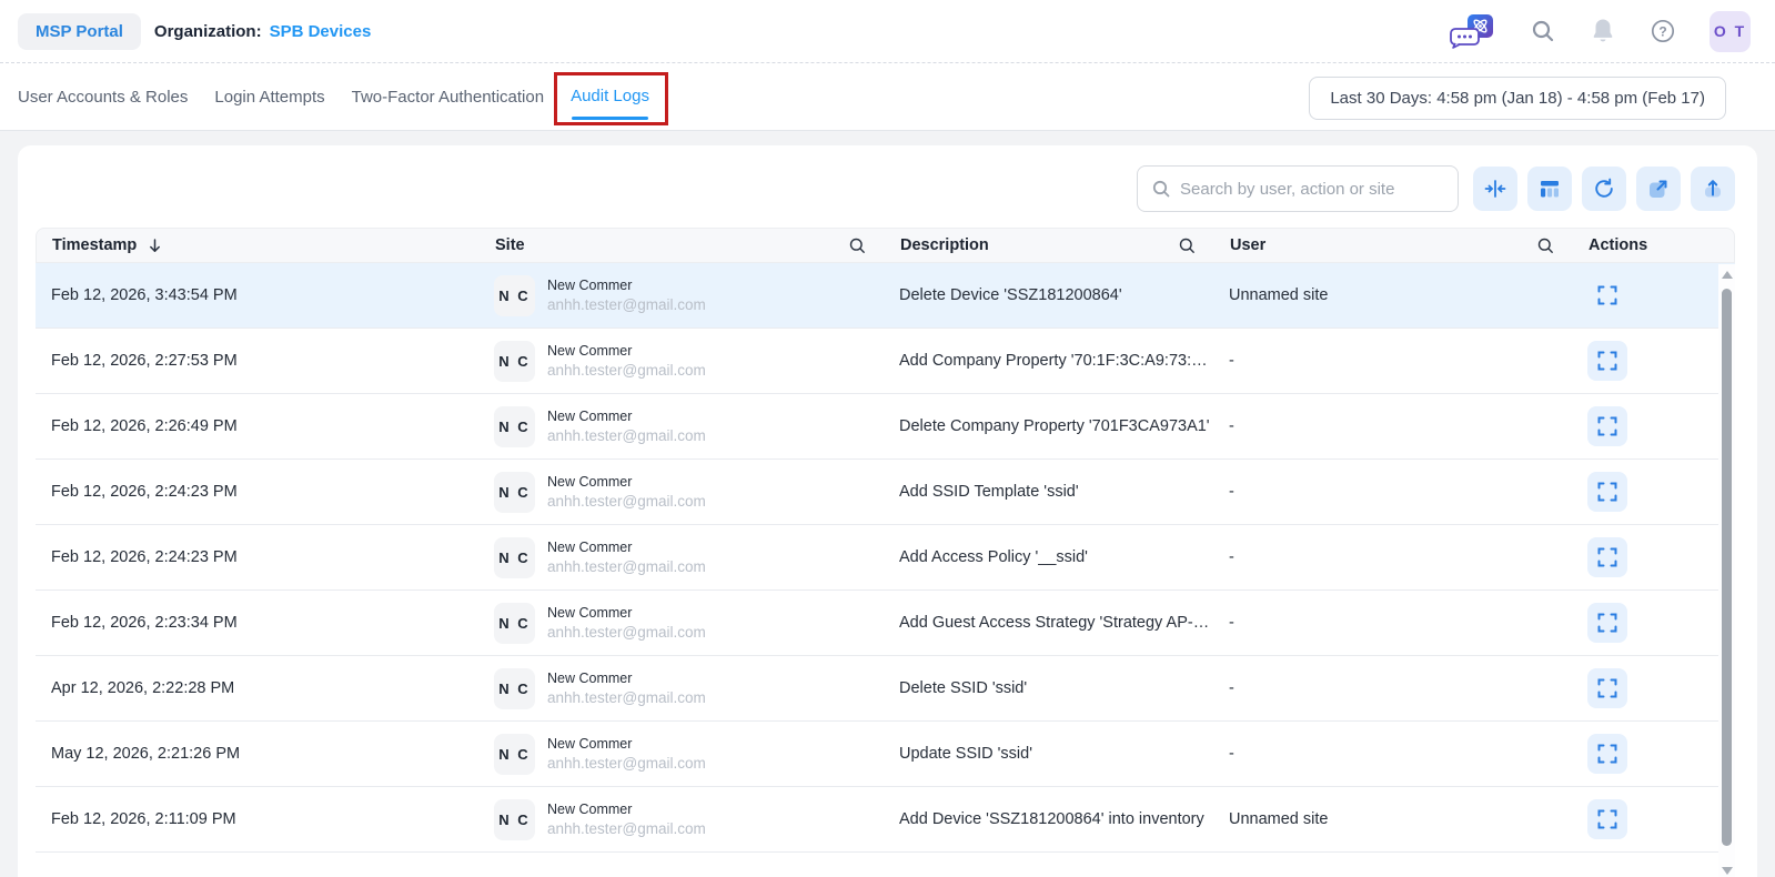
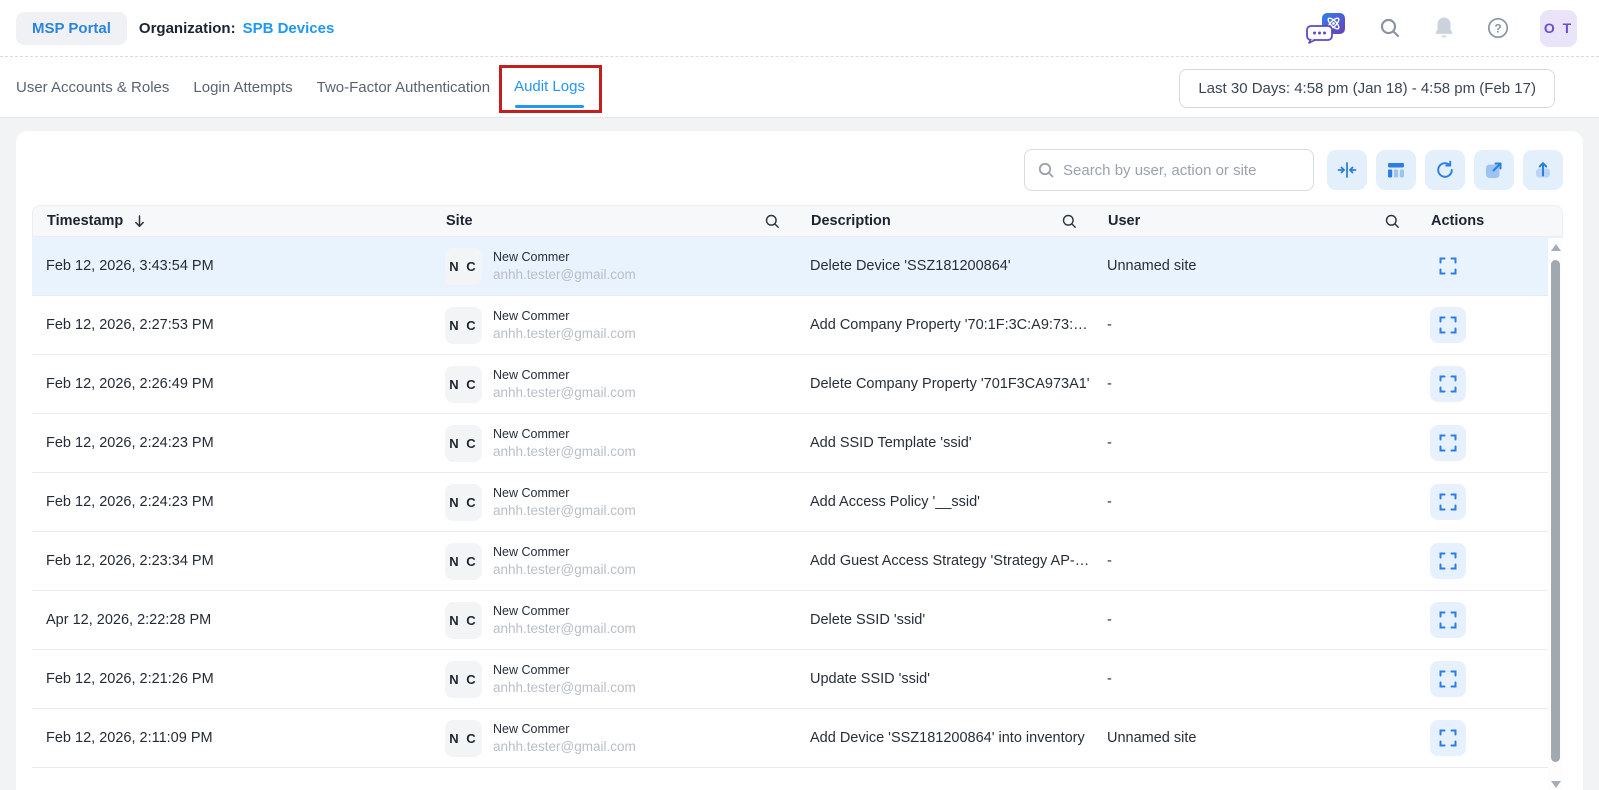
  MSP Portal
  Organization:
  SPB Devices
  ?
  O T
  User Accounts & Roles
  Login Attempts
  Two-Factor Authentication
  Audit Logs
  Last 30 Days: 4:58 pm (Jan 18) - 4:58 pm (Feb 17)
  Search by user, action or site
  Timestamp
  Site
  Description
  User
  Actions
  Feb 12, 2026, 3:43:54 PM
  N C
  New Commer
  anhh.tester@gmail.com
  Delete Device 'SSZ181200864'
  Unnamed site
  Feb 12, 2026, 2:27:53 PM
  N C
  New Commer
  anhh.tester@gmail.com
  Add Company Property '70:1F:3C:A9:73:A1'
  -
  Feb 12, 2026, 2:26:49 PM
  N C
  New Commer
  anhh.tester@gmail.com
  Delete Company Property '701F3CA973A1'
  -
  Feb 12, 2026, 2:24:23 PM
  N C
  New Commer
  anhh.tester@gmail.com
  Add SSID Template 'ssid'
  -
  Feb 12, 2026, 2:24:23 PM
  N C
  New Commer
  anhh.tester@gmail.com
  Add Access Policy '__ssid'
  -
  Feb 12, 2026, 2:23:34 PM
  N C
  New Commer
  anhh.tester@gmail.com
  Add Guest Access Strategy 'Strategy AP-7...
  -
  Apr 12, 2026, 2:22:28 PM
  N C
  New Commer
  anhh.tester@gmail.com
  Delete SSID 'ssid'
  -
- May 12, 2026, 2:21:26 PM
+ Feb 12, 2026, 2:21:26 PM
  N C
  New Commer
  anhh.tester@gmail.com
  Update SSID 'ssid'
  -
  Feb 12, 2026, 2:11:09 PM
  N C
  New Commer
  anhh.tester@gmail.com
  Add Device 'SSZ181200864' into inventory
  Unnamed site
